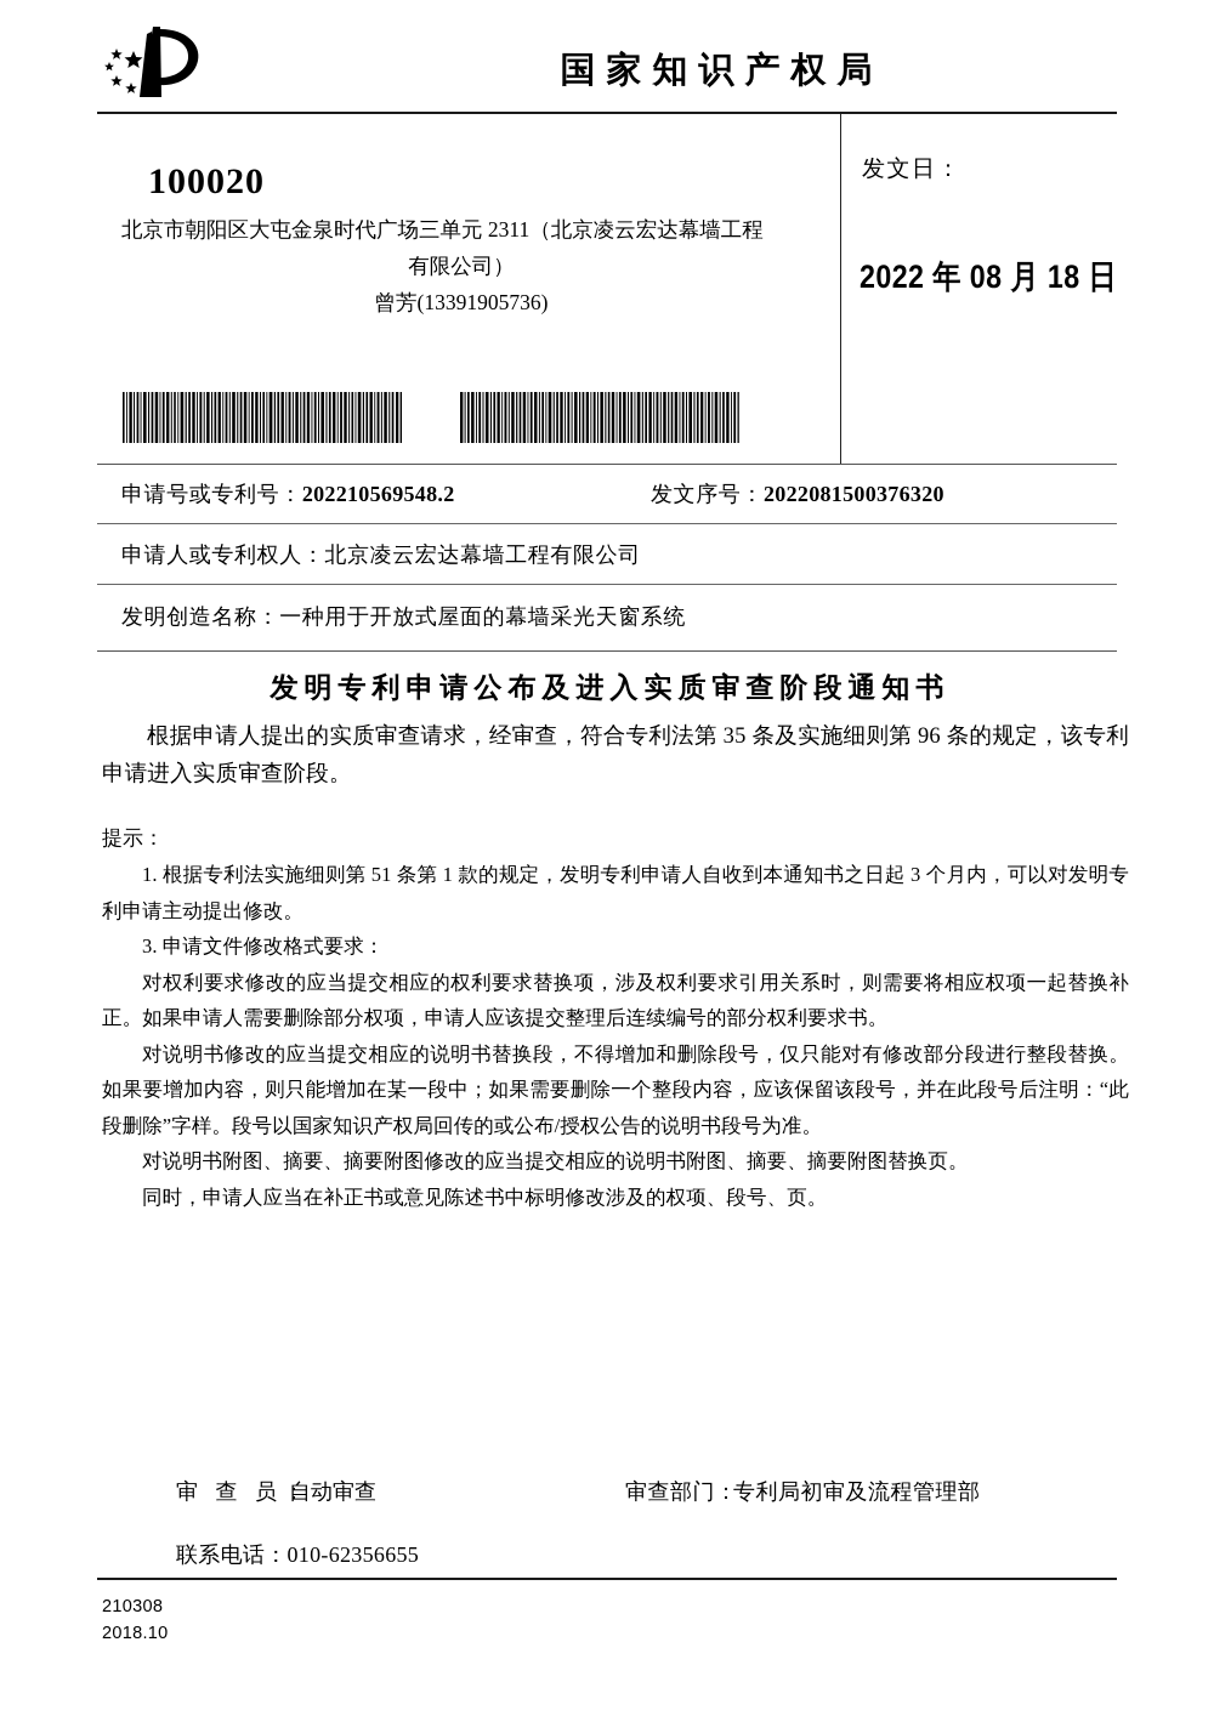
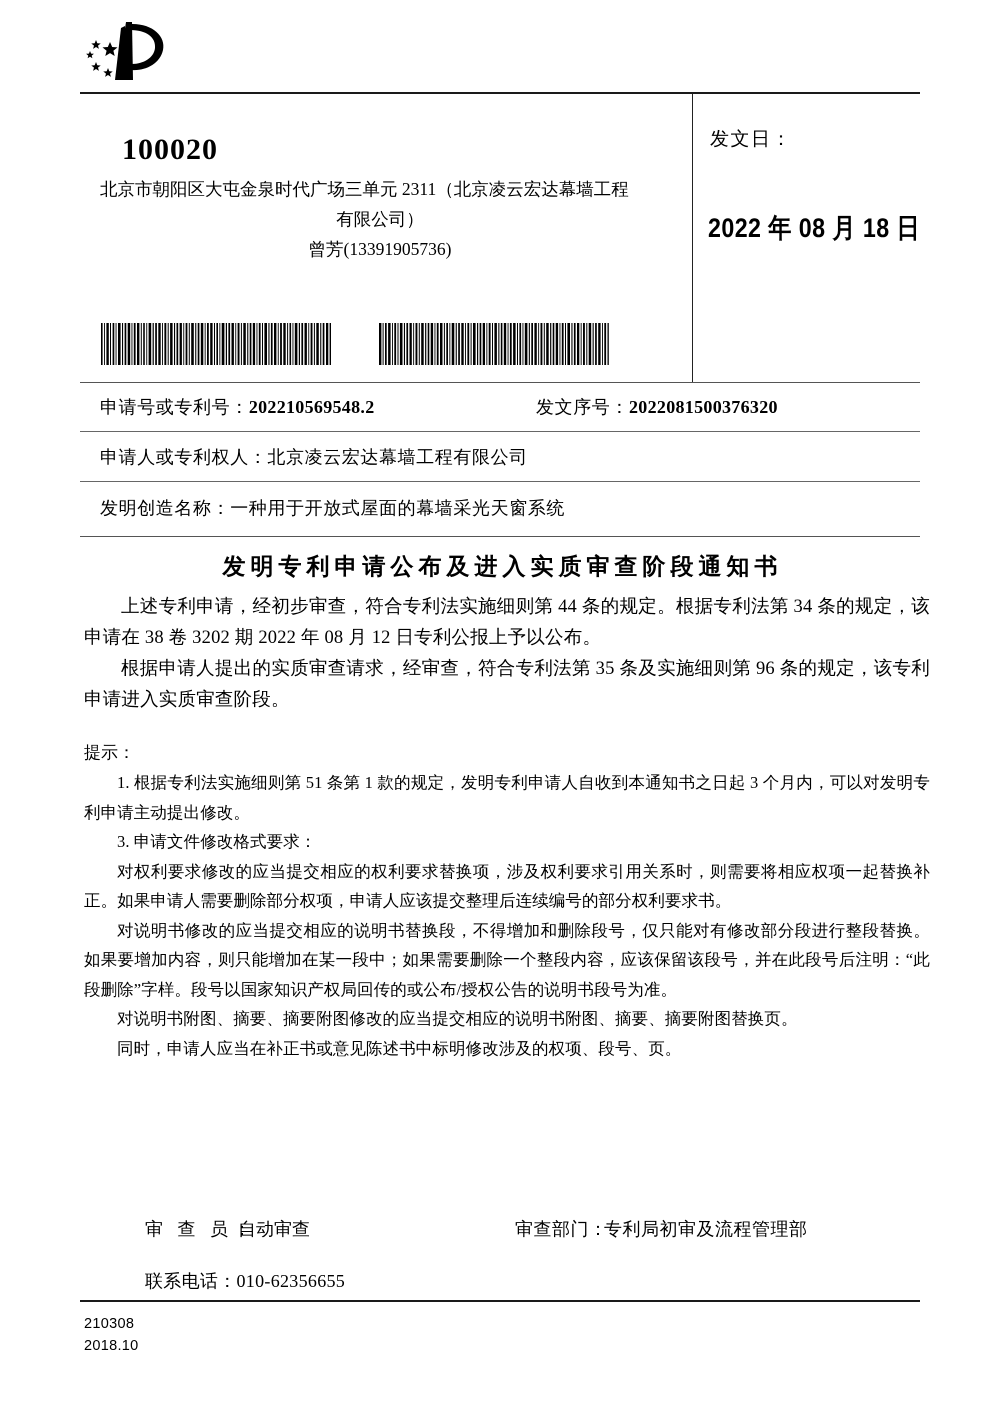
- 国家知识产权局
  100020
  北京市朝阳区大屯金泉时代广场三单元 2311（北京凌云宏达幕墙工程
  有限公司）
  曾芳(13391905736)
  发文日：
  2022 年 08 月 18 日
  申请号或专利号：202210569548.2
  发文序号：2022081500376320
  申请人或专利权人：北京凌云宏达幕墙工程有限公司
  发明创造名称：一种用于开放式屋面的幕墙采光天窗系统
  发明专利申请公布及进入实质审查阶段通知书
+ 上述专利申请，经初步审查，符合专利法实施细则第 44 条的规定。根据专利法第 34 条的规定，该申请在 38 卷 3202 期 2022 年 08 月 12 日专利公报上予以公布。
  根据申请人提出的实质审查请求，经审查，符合专利法第 35 条及实施细则第 96 条的规定，该专利申请进入实质审查阶段。
  提示：
  1. 根据专利法实施细则第 51 条第 1 款的规定，发明专利申请人自收到本通知书之日起 3 个月内，可以对发明专利申请主动提出修改。
  3. 申请文件修改格式要求：
  对权利要求修改的应当提交相应的权利要求替换项，涉及权利要求引用关系时，则需要将相应权项一起替换补正。如果申请人需要删除部分权项，申请人应该提交整理后连续编号的部分权利要求书。
  对说明书修改的应当提交相应的说明书替换段，不得增加和删除段号，仅只能对有修改部分段进行整段替换。如果要增加内容，则只能增加在某一段中；如果需要删除一个整段内容，应该保留该段号，并在此段号后注明：“此段删除”字样。段号以国家知识产权局回传的或公布/授权公告的说明书段号为准。
  对说明书附图、摘要、摘要附图修改的应当提交相应的说明书附图、摘要、摘要附图替换页。
  同时，申请人应当在补正书或意见陈述书中标明修改涉及的权项、段号、页。
  审 查 员：
  自动审查
  审查部门：
  专利局初审及流程管理部
  联系电话：010-62356655
  210308
  2018.10
